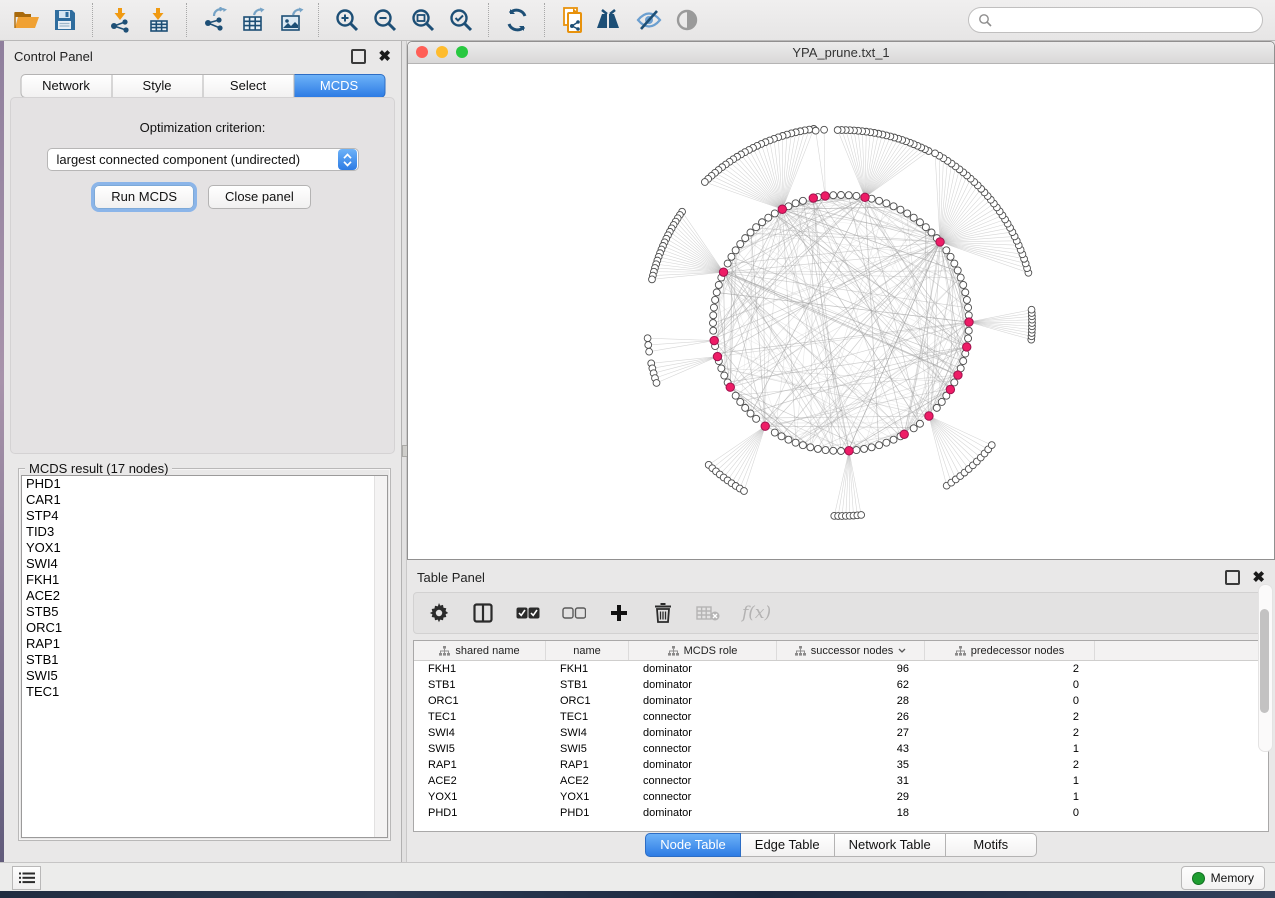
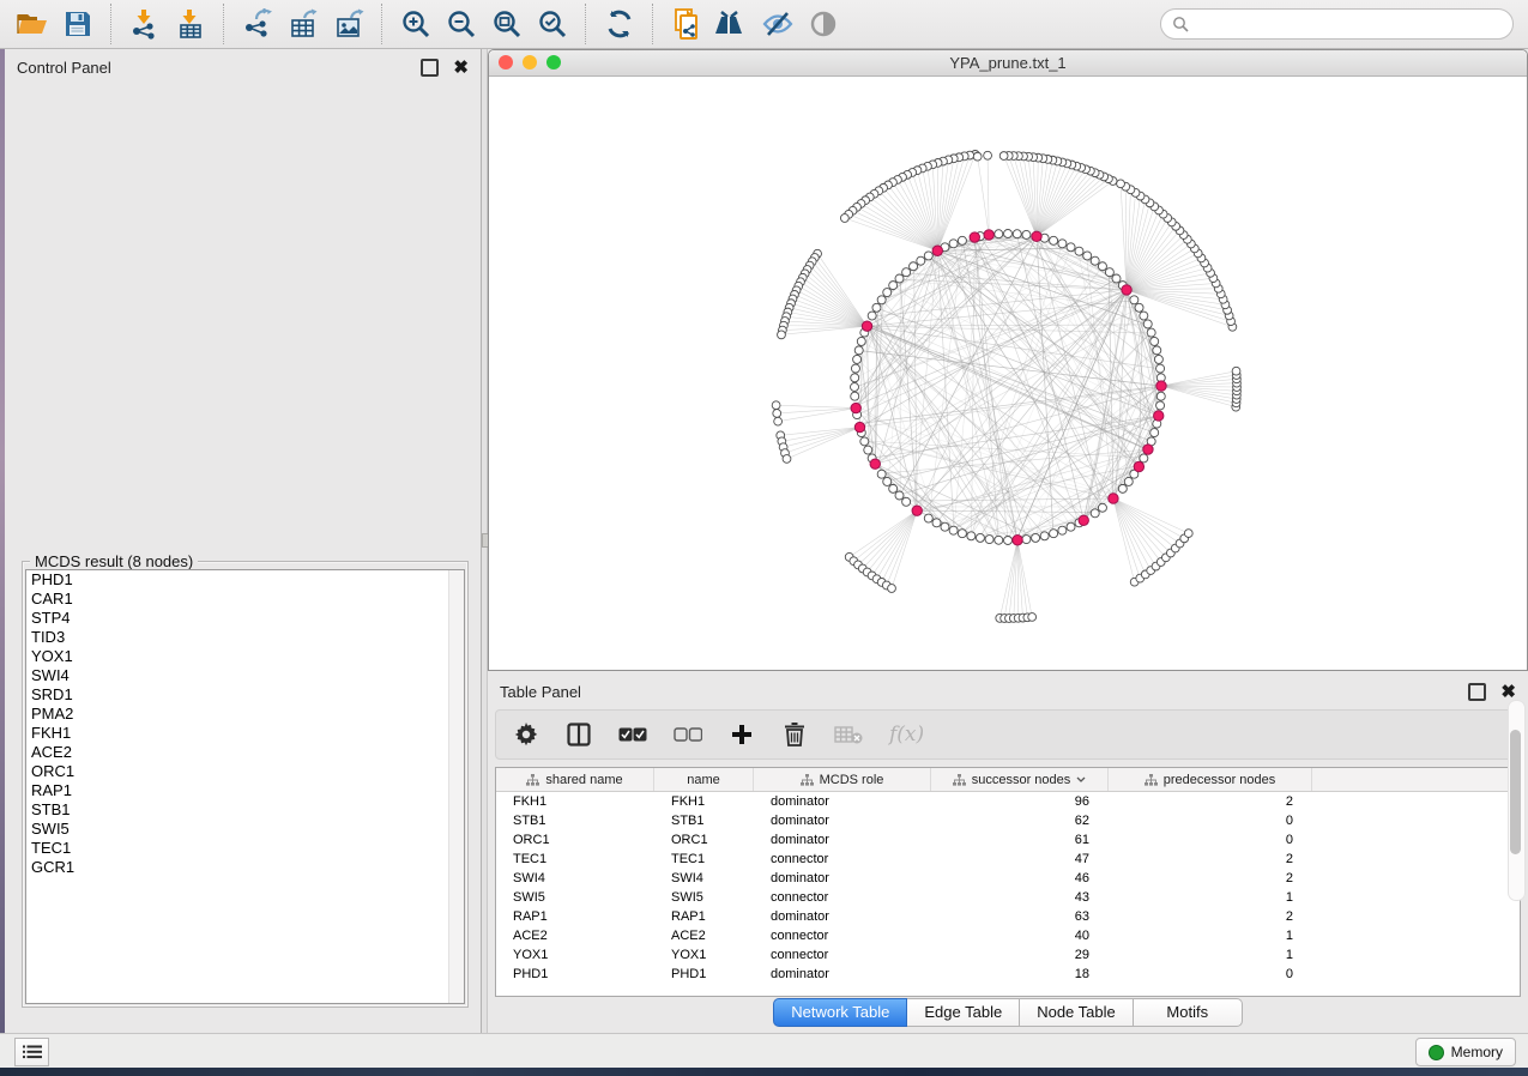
  Control Panel
  ✖
- Network
- Style
- Select
- MCDS
- Optimization criterion:
- largest connected component (undirected)
- Run MCDS
- Close panel
- MCDS result (17 nodes)
+ MCDS result (8 nodes)
  PHD1
  CAR1
  STP4
  TID3
  YOX1
  SWI4
+ SRD1
+ PMA2
  FKH1
  ACE2
- STB5
  ORC1
  RAP1
  STB1
  SWI5
  TEC1
+ GCR1
  YPA_prune.txt_1
  Table Panel
  ✖
  f(x)
  shared name
  name
  MCDS role
  successor nodes
  predecessor nodes
  FKH1
  FKH1
  dominator
  96
  2
  STB1
  STB1
  dominator
  62
  0
  ORC1
  ORC1
  dominator
- 28
+ 61
  0
  TEC1
  TEC1
  connector
- 26
+ 47
  2
  SWI4
  SWI4
  dominator
- 27
+ 46
  2
  SWI5
  SWI5
  connector
  43
  1
  RAP1
  RAP1
  dominator
- 35
+ 63
  2
  ACE2
  ACE2
  connector
- 31
+ 40
  1
  YOX1
  YOX1
  connector
  29
  1
  PHD1
  PHD1
  dominator
  18
  0
- Node Table
+ Network Table
  Edge Table
- Network Table
+ Node Table
  Motifs
  Memory
